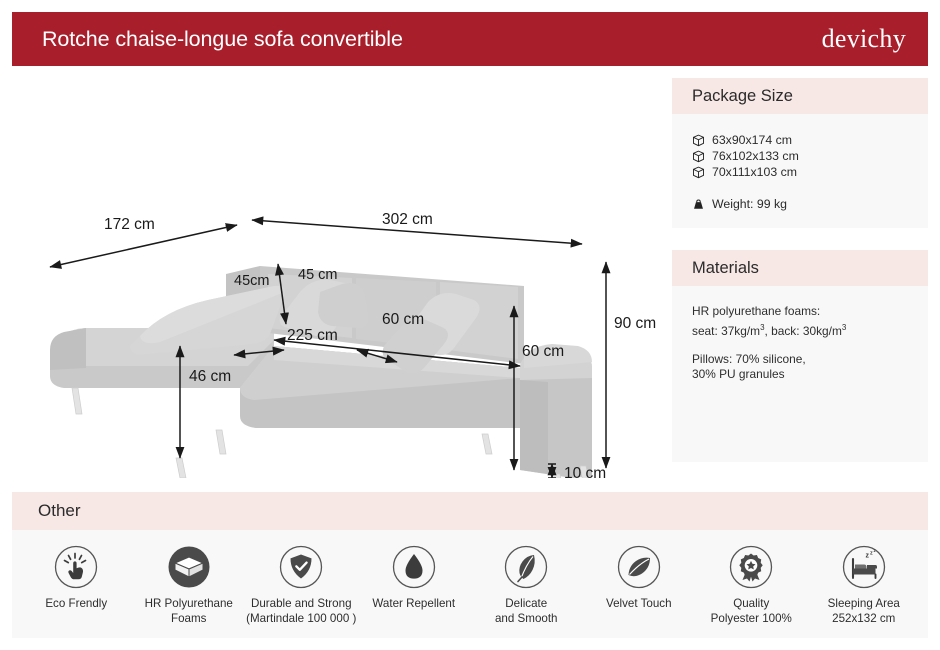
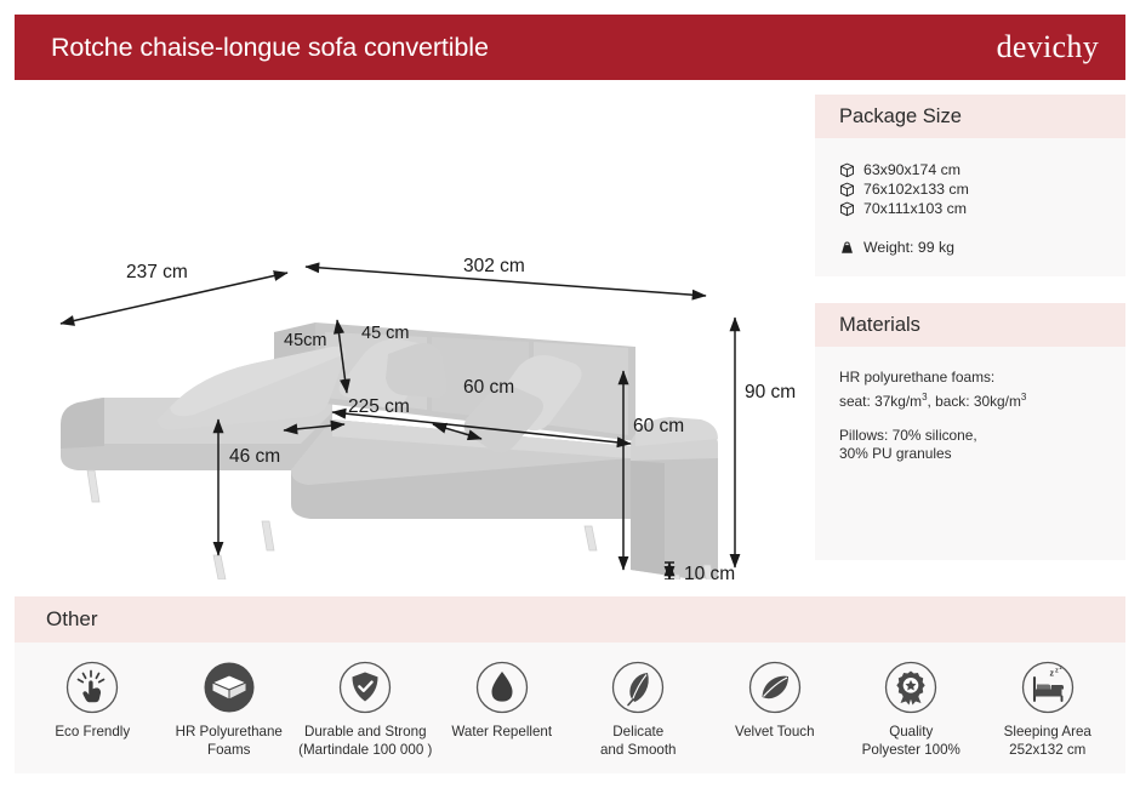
  Rotche chaise-longue sofa convertible
  devichy
- 172 cm
+ 237 cm
  302 cm
  45cm
  45 cm
  225 cm
  60 cm
  46 cm
  60 cm
  90 cm
  10 cm
  Package Size
  63x90x174 cm
  76x102x133 cm
  70x111x103 cm
  Weight: 99 kg
  Materials
  HR polyurethane foams:
  seat: 37kg/m3, back: 30kg/m3
  Pillows: 70% silicone,
  30% PU granules
  Other
  Eco Frendly
  HR Polyurethane
  Foams
  Durable and Strong
  (Martindale 100 000 )
  Water Repellent
  Delicate
  and Smooth
  Velvet Touch
  Quality
  Polyester 100%
  Sleeping Area
  252x132 cm
